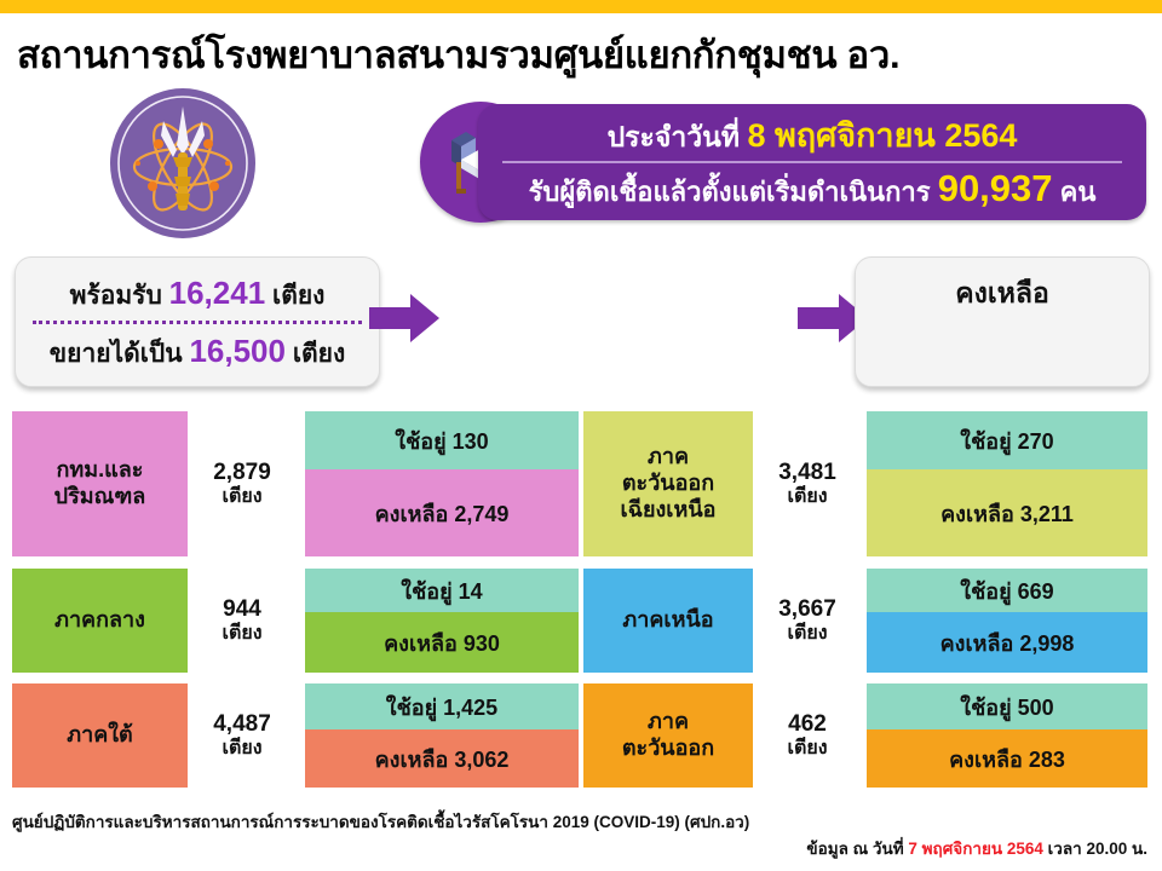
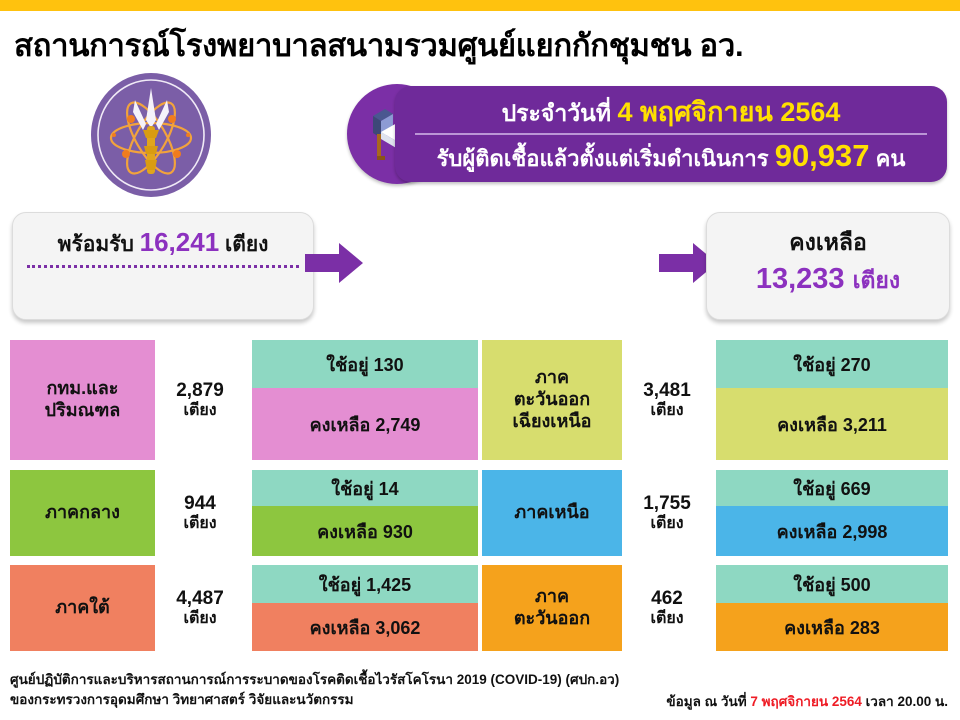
  สถานการณ์โรงพยาบาลสนามรวมศูนย์แยกกักชุมชน อว.
- ประจำวันที่ 8 พฤศจิกายน 2564
+ ประจำวันที่ 4 พฤศจิกายน 2564
  รับผู้ติดเชื้อแล้วตั้งแต่เริ่มดำเนินการ 90,937 คน
  พร้อมรับ 16,241 เตียง
- ขยายได้เป็น 16,500 เตียง
  คงเหลือ
+ 13,233 เตียง
  กทม.และ
  ปริมณฑล
  2,879
  เตียง
  ใช้อยู่ 130
  คงเหลือ 2,749
  ภาค
  ตะวันออก
  เฉียงเหนือ
  3,481
  เตียง
  ใช้อยู่ 270
  คงเหลือ 3,211
  ภาคกลาง
  944
  เตียง
  ใช้อยู่ 14
  คงเหลือ 930
  ภาคเหนือ
- 3,667
+ 1,755
  เตียง
  ใช้อยู่ 669
  คงเหลือ 2,998
  ภาคใต้
  4,487
  เตียง
  ใช้อยู่ 1,425
  คงเหลือ 3,062
  ภาค
  ตะวันออก
  462
  เตียง
  ใช้อยู่ 500
  คงเหลือ 283
  ศูนย์ปฏิบัติการและบริหารสถานการณ์การระบาดของโรคติดเชื้อไวรัสโคโรนา 2019 (COVID-19) (ศปก.อว)
+ ของกระทรวงการอุดมศึกษา วิทยาศาสตร์ วิจัยและนวัตกรรม
  ข้อมูล ณ วันที่ 7 พฤศจิกายน 2564 เวลา 20.00 น.
